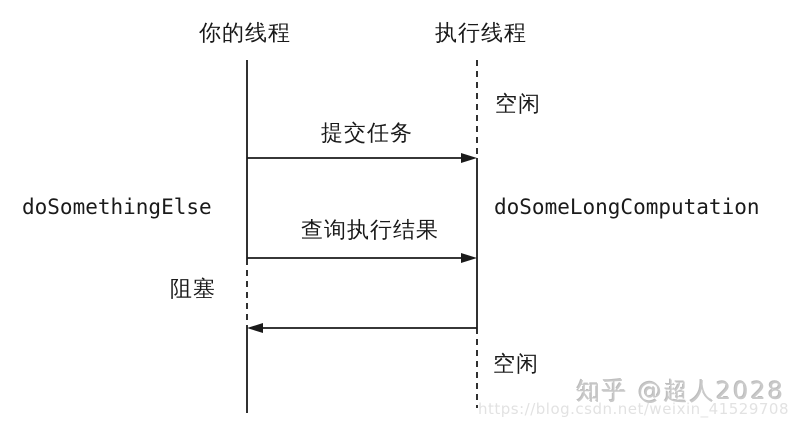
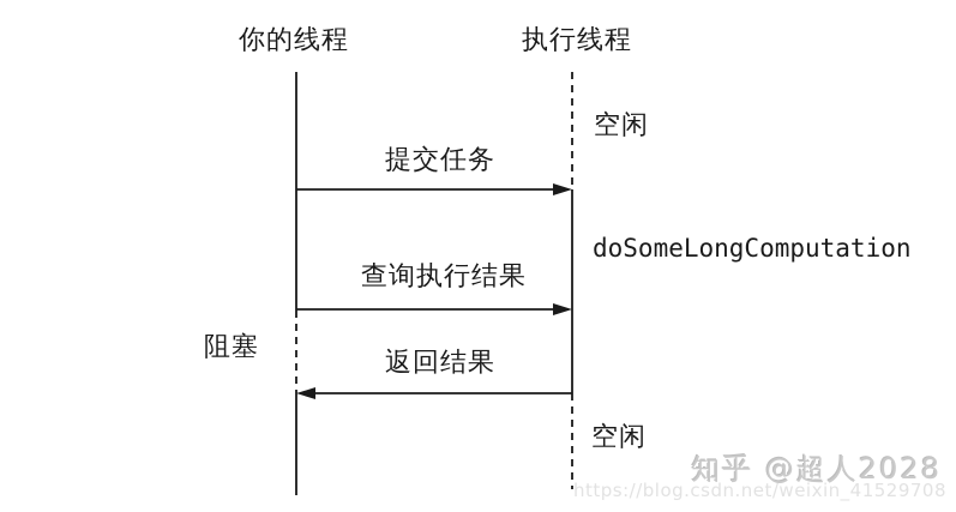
  你的线程
  执行线程
  空闲
  空闲
- doSomethingElse
  doSomeLongComputation
  阻塞
  提交任务
  查询执行结果
+ 返回结果
  知乎 @超人2028
  https://blog.csdn.net/weixin_41529708
